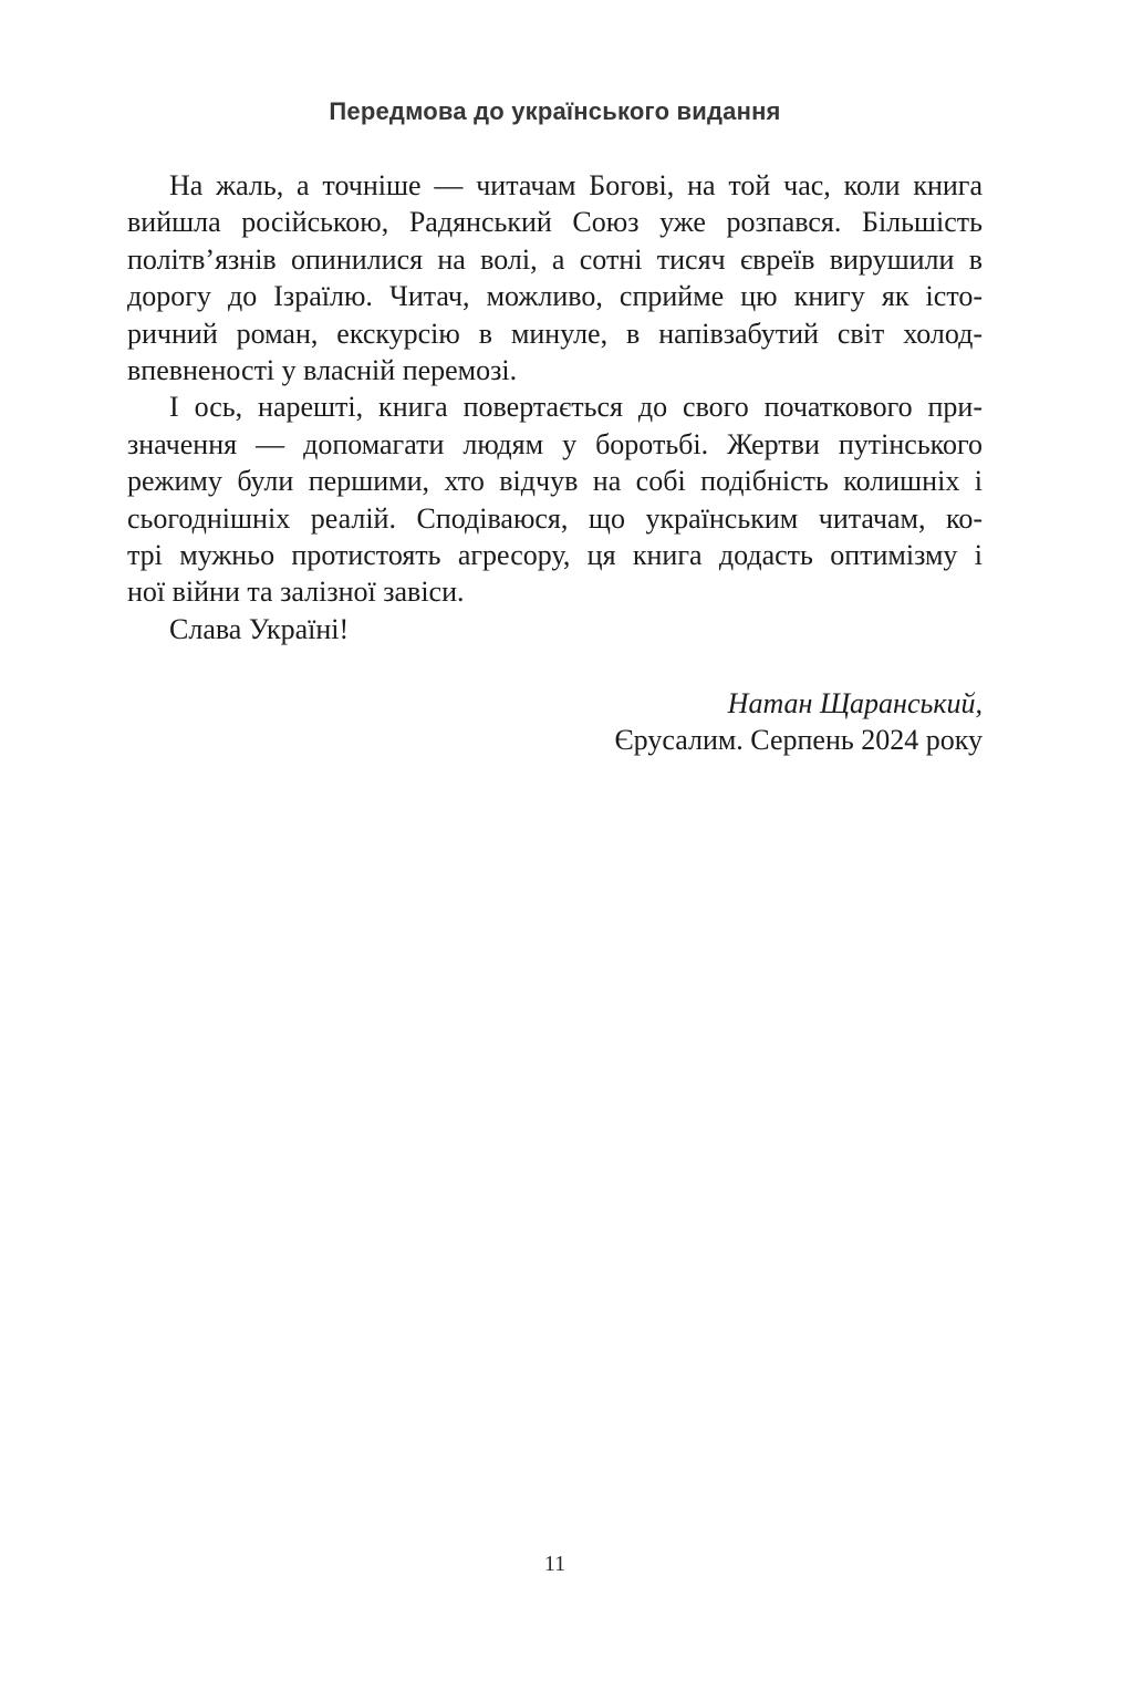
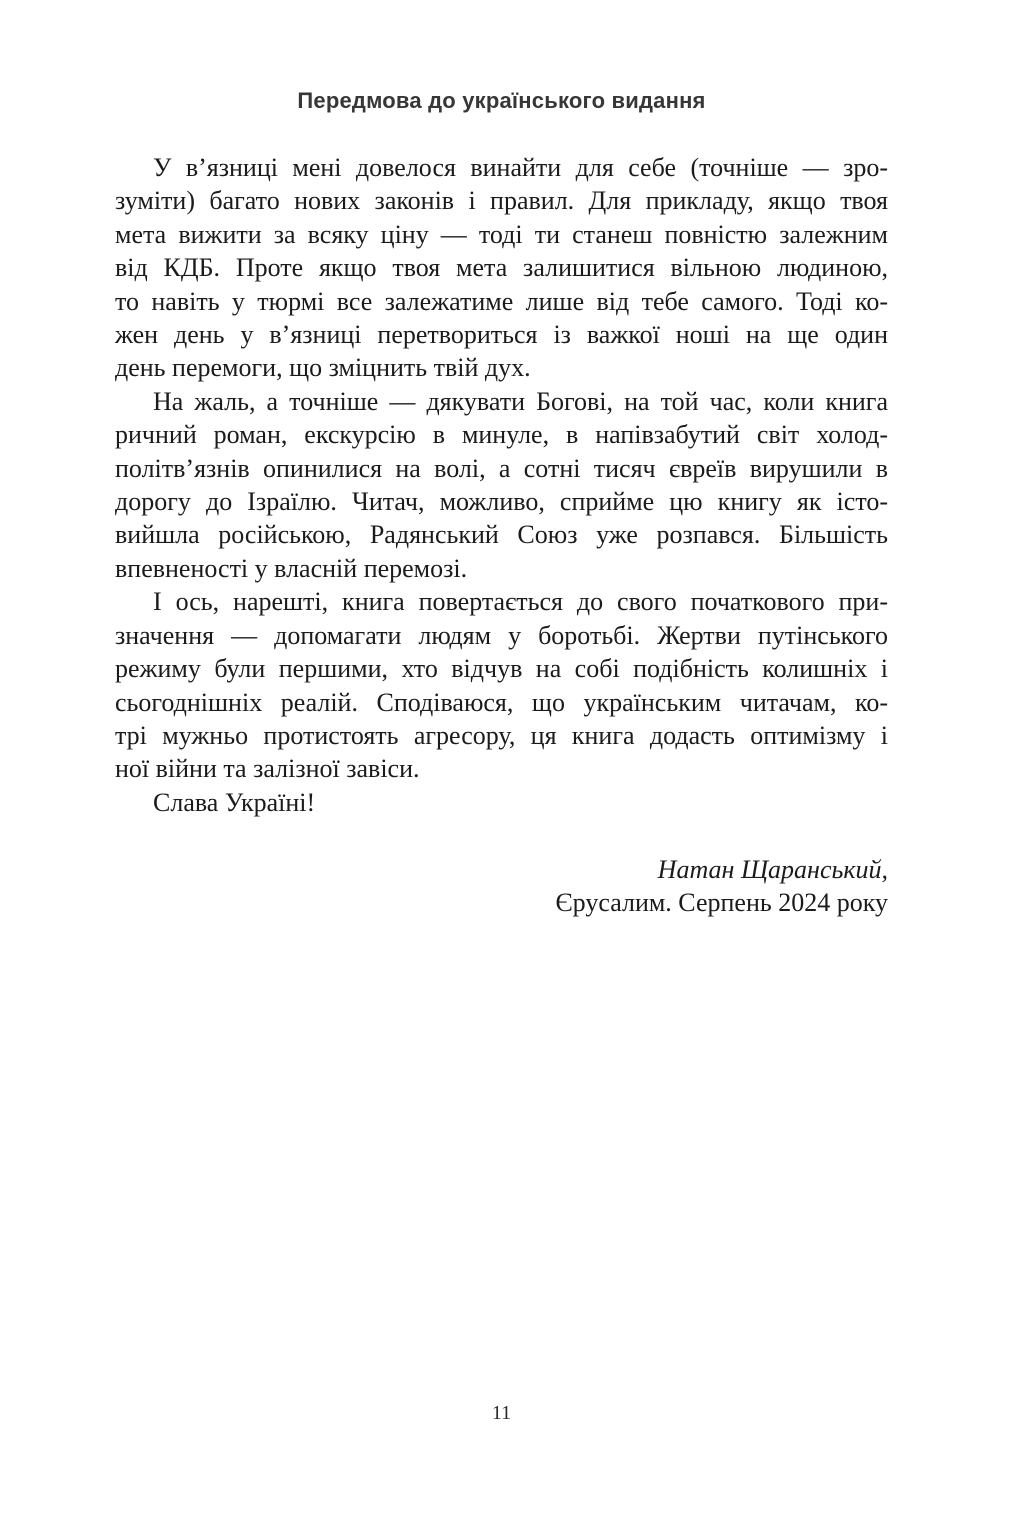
  Передмова до українського видання
+ У в’язниці мені довелося винайти для себе (точніше — зро-
+ зуміти) багато нових законів і правил. Для прикладу, якщо твоя
+ мета вижити за всяку ціну — тоді ти станеш повністю залежним
+ від КДБ. Проте якщо твоя мета залишитися вільною людиною,
+ то навіть у тюрмі все залежатиме лише від тебе самого. Тоді ко-
+ жен день у в’язниці перетвориться із важкої ноші на ще один
+ день перемоги, що зміцнить твій дух.
- На жаль, а точніше — читачам Богові, на той час, коли книга
+ На жаль, а точніше — дякувати Богові, на той час, коли книга
- вийшла російською, Радянський Союз уже розпався. Більшість
+ ричний роман, екскурсію в минуле, в напівзабутий світ холод-
  політв’язнів опинилися на волі, а сотні тисяч євреїв вирушили в
  дорогу до Ізраїлю. Читач, можливо, сприйме цю книгу як істо-
- ричний роман, екскурсію в минуле, в напівзабутий світ холод-
+ вийшла російською, Радянський Союз уже розпався. Більшість
  впевненості у власній перемозі.
  І ось, нарешті, книга повертається до свого початкового при-
  значення — допомагати людям у боротьбі. Жертви путінського
  режиму були першими, хто відчув на собі подібність колишніх і
  сьогоднішніх реалій. Сподіваюся, що українським читачам, ко-
  трі мужньо протистоять агресору, ця книга додасть оптимізму і
  ної війни та залізної завіси.
  Слава Україні!
  Натан Щаранський,
  Єрусалим. Серпень 2024 року
  11
